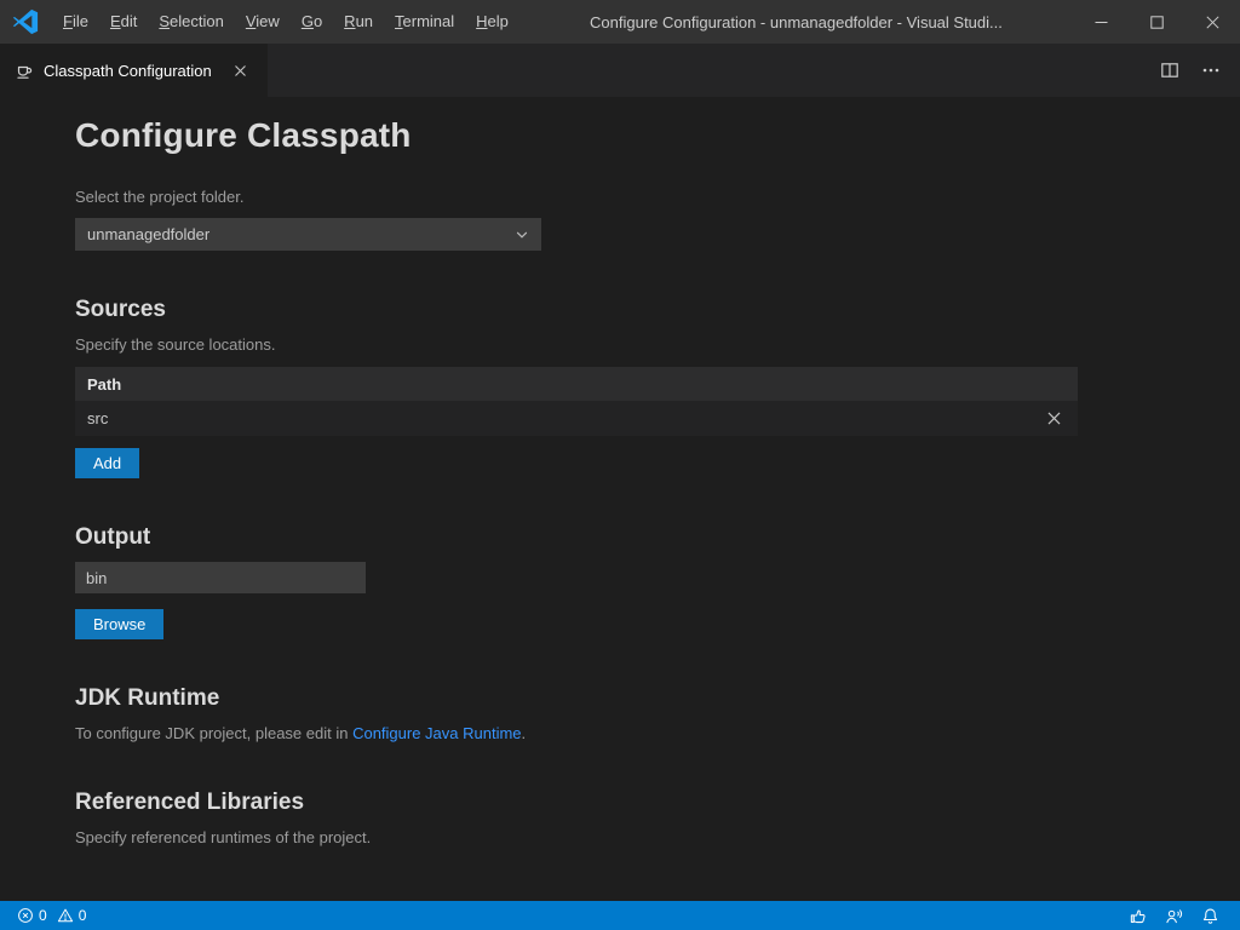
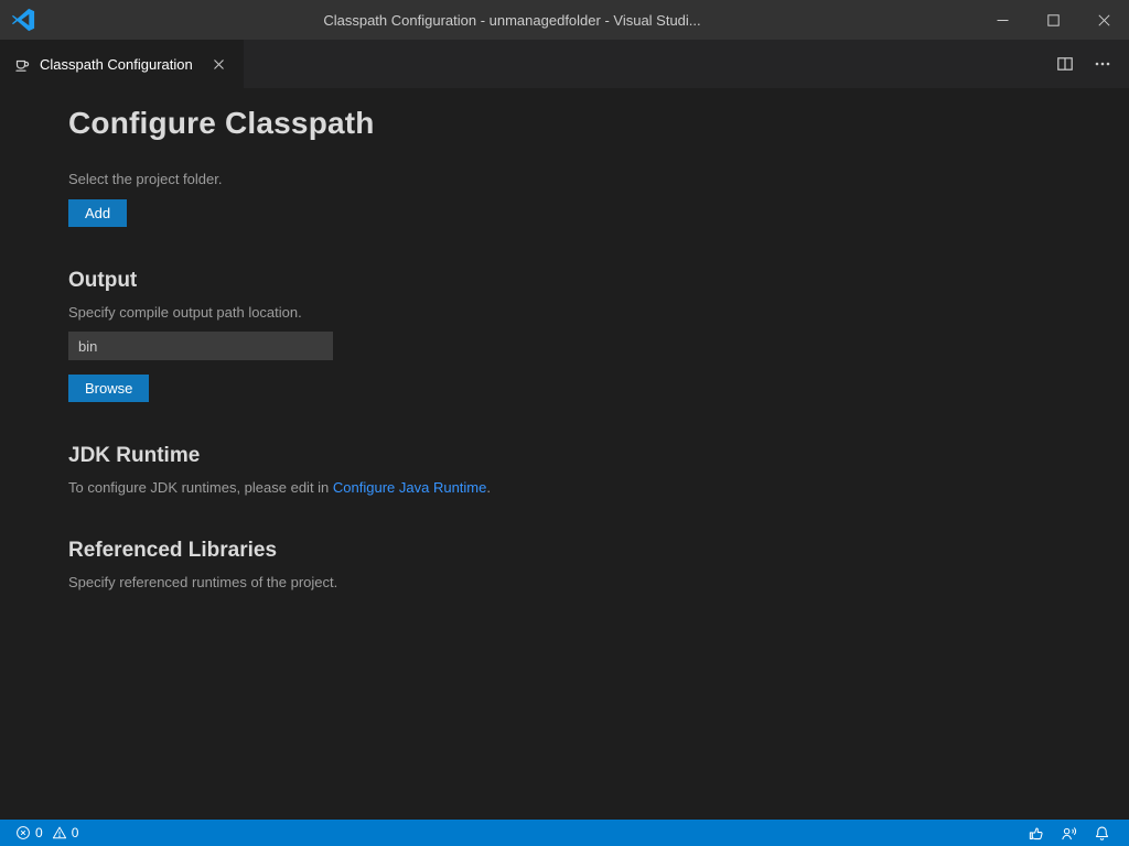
- File
- Edit
- Selection
- View
- Go
- Run
- Terminal
- Help
- Configure Configuration - unmanagedfolder - Visual Studi...
+ Classpath Configuration - unmanagedfolder - Visual Studi...
  Classpath Configuration
  Configure Classpath
  Select the project folder.
- unmanagedfolder
- Sources
- Specify the source locations.
- Path
- src
  Add
  Output
+ Specify compile output path location.
  bin
  Browse
  JDK Runtime
- To configure JDK project, please edit in Configure Java Runtime.
+ To configure JDK runtimes, please edit in Configure Java Runtime.
  Referenced Libraries
  Specify referenced runtimes of the project.
  0
  0
